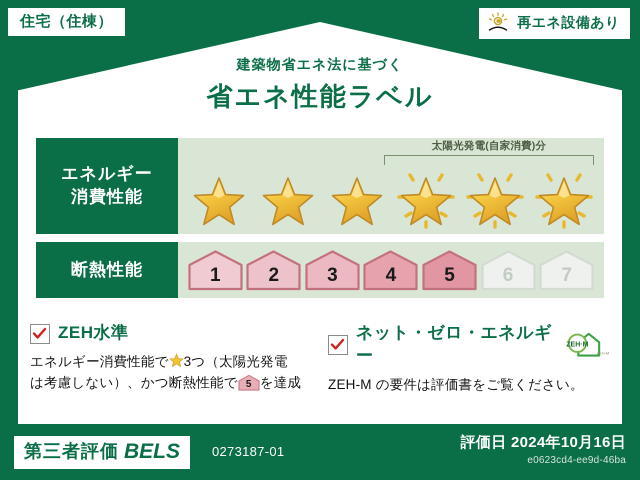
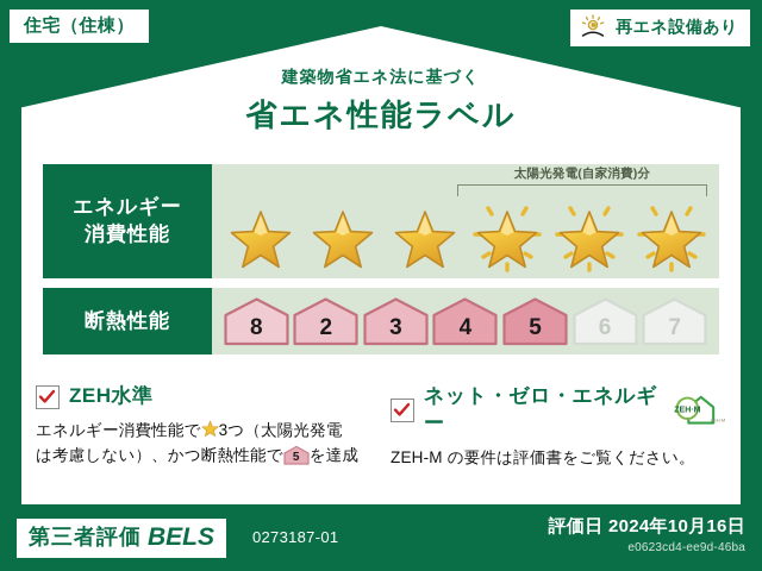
  住宅（住棟）
  再エネ設備あり
  建築物省エネ法に基づく
  省エネ性能ラベル
  エネルギー
  消費性能
  太陽光発電(自家消費)分
  断熱性能
- 1
+ 8
  2
  3
  4
  5
  6
  7
  ZEH水準
  エネルギー消費性能で 3つ（太陽光発電
  は考慮しない）、かつ断熱性能で
  5
  を達成
  ネット・ゼロ・エネルギー
  ZEH-M の要件は評価書をご覧ください。
  第三者評価
  BELS
  0273187-01
  評価日 2024年10月16日
  e0623cd4-ee9d-46ba
